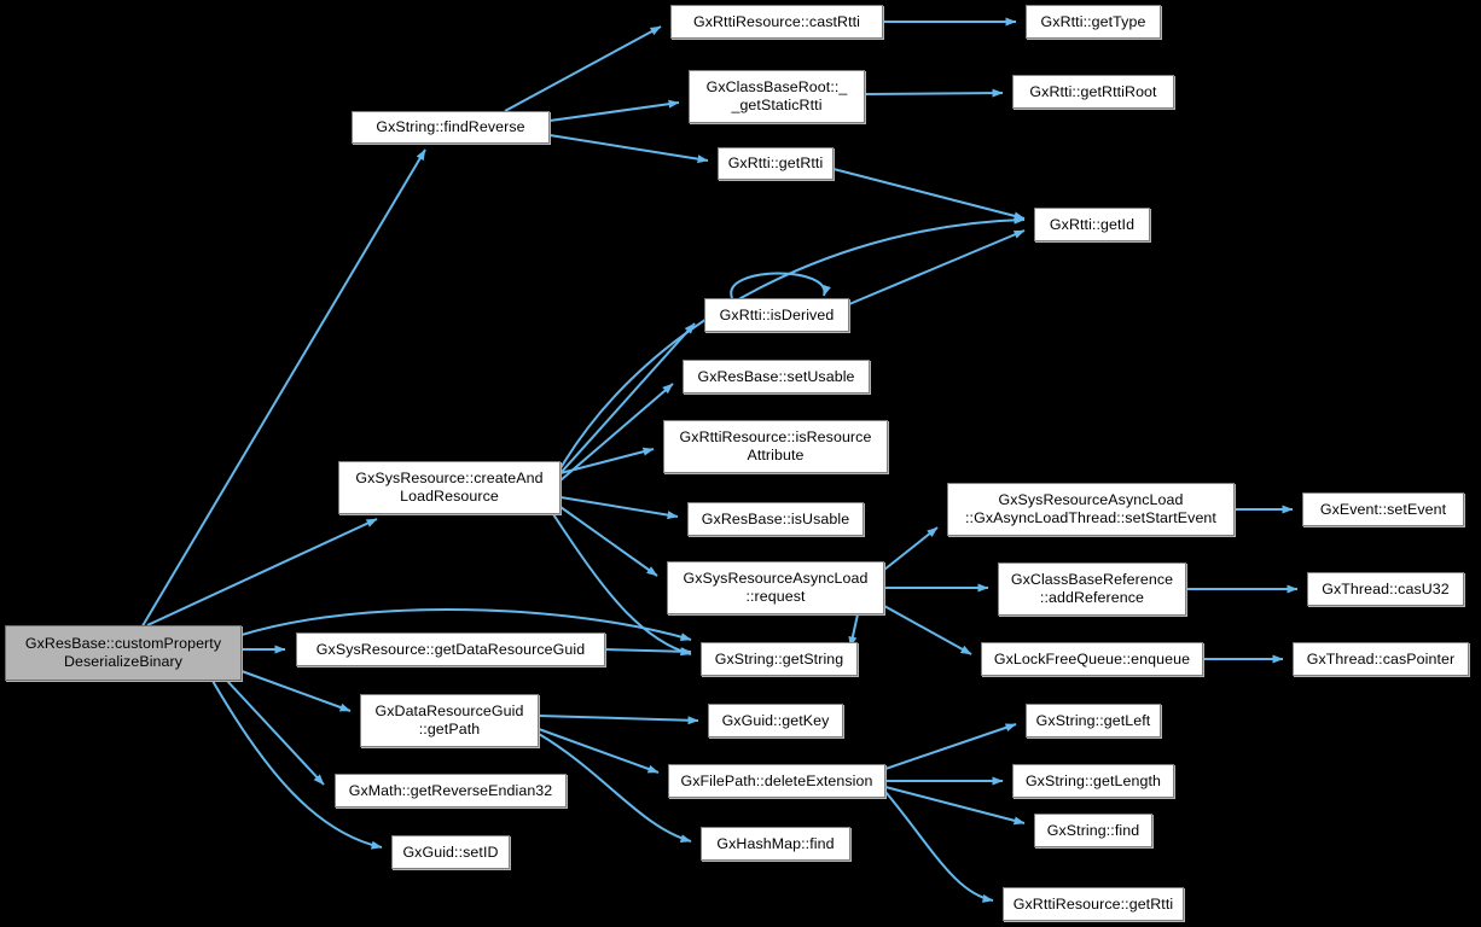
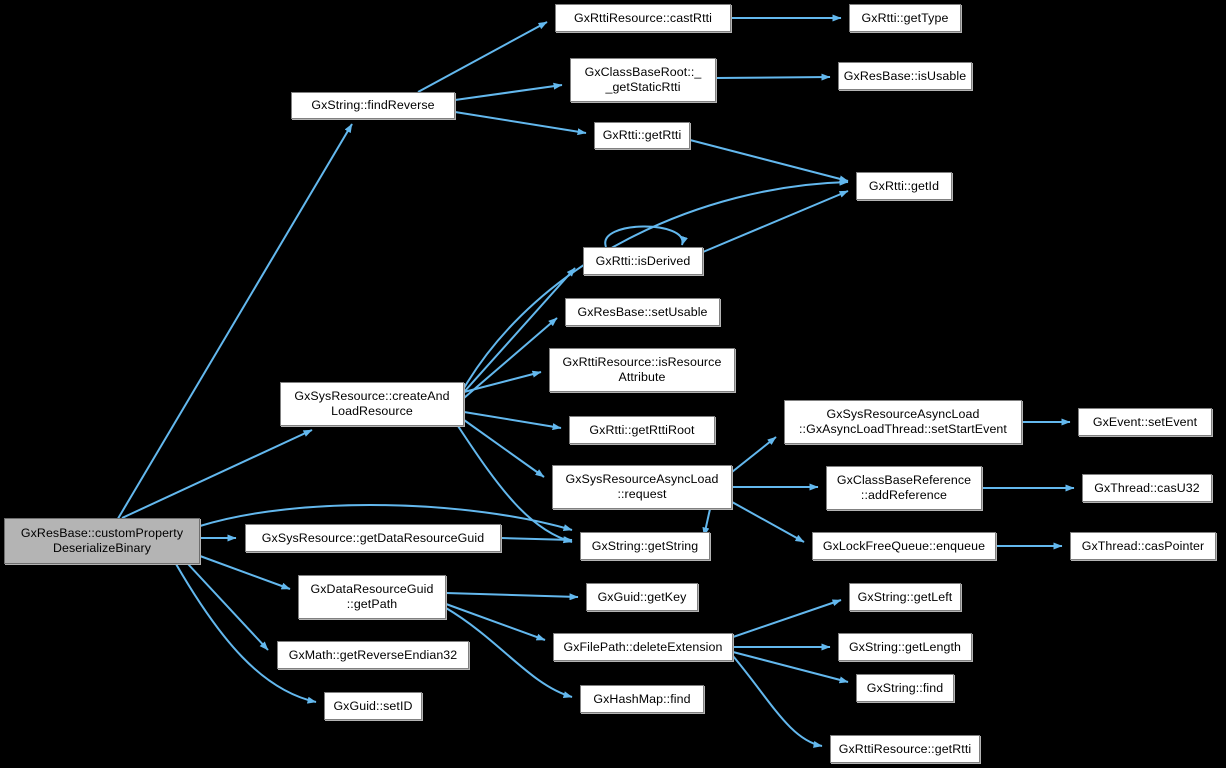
  GxResBase::customProperty
  DeserializeBinary
  GxString::findReverse
  GxRttiResource::castRtti
  GxClassBaseRoot::_
  _getStaticRtti
  GxRtti::getRtti
  GxRtti::getType
- GxRtti::getRttiRoot
+ GxResBase::isUsable
  GxRtti::getId
  GxRtti::isDerived
  GxResBase::setUsable
  GxRttiResource::isResource
  Attribute
  GxSysResource::createAnd
  LoadResource
- GxResBase::isUsable
+ GxRtti::getRttiRoot
  GxSysResourceAsyncLoad
  ::request
  GxSysResourceAsyncLoad
  ::GxAsyncLoadThread::setStartEvent
  GxEvent::setEvent
  GxClassBaseReference
  ::addReference
  GxThread::casU32
  GxLockFreeQueue::enqueue
  GxThread::casPointer
  GxString::getString
  GxSysResource::getDataResourceGuid
  GxDataResourceGuid
  ::getPath
  GxMath::getReverseEndian32
  GxGuid::setID
  GxGuid::getKey
  GxFilePath::deleteExtension
  GxHashMap::find
  GxString::getLeft
  GxString::getLength
  GxString::find
  GxRttiResource::getRtti
